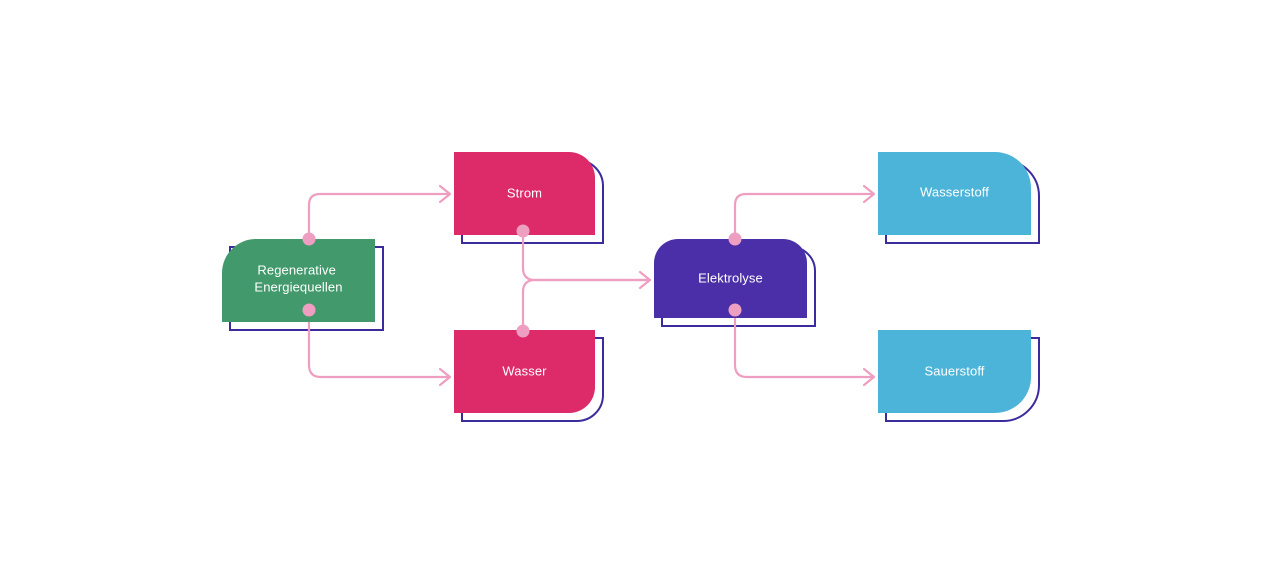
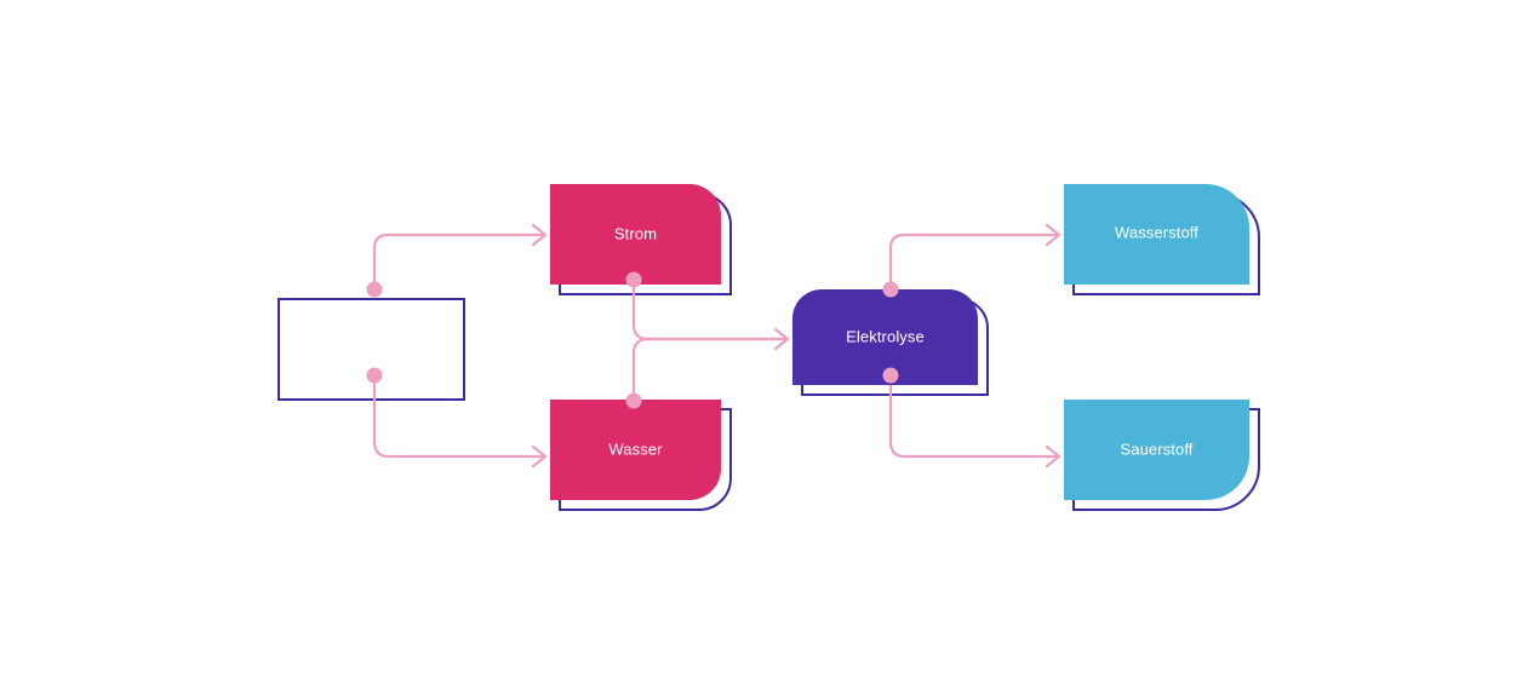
- Regenerative Energiequellen
  Strom
  Wasser
  Elektrolyse
  Wasserstoff
  Sauerstoff
